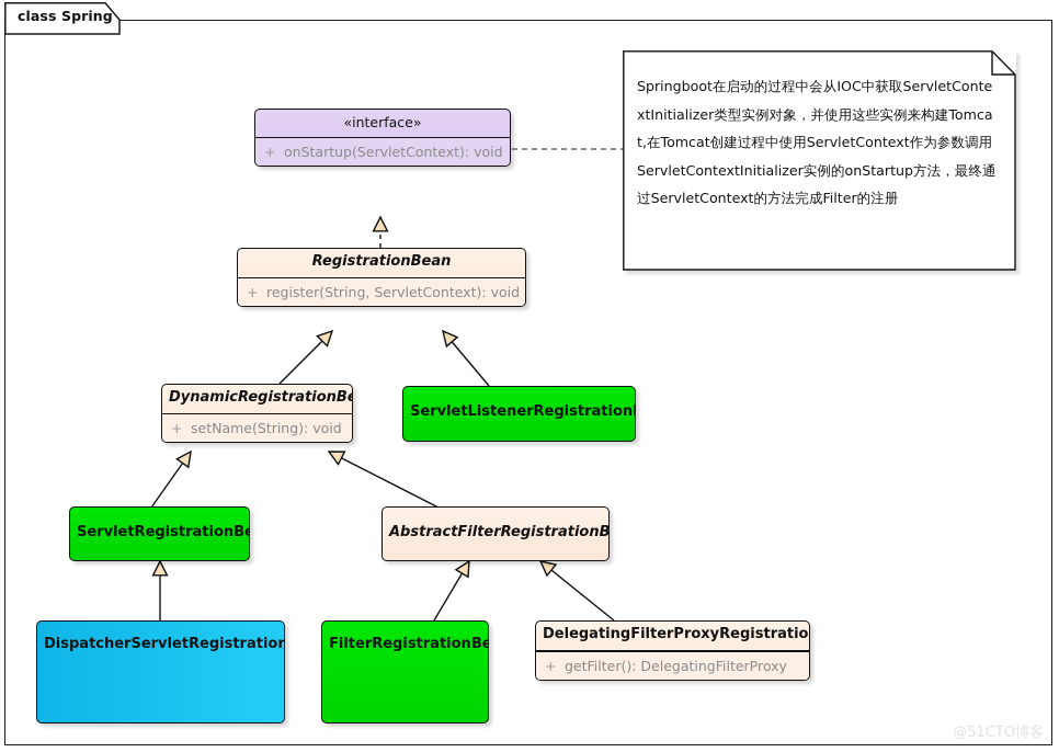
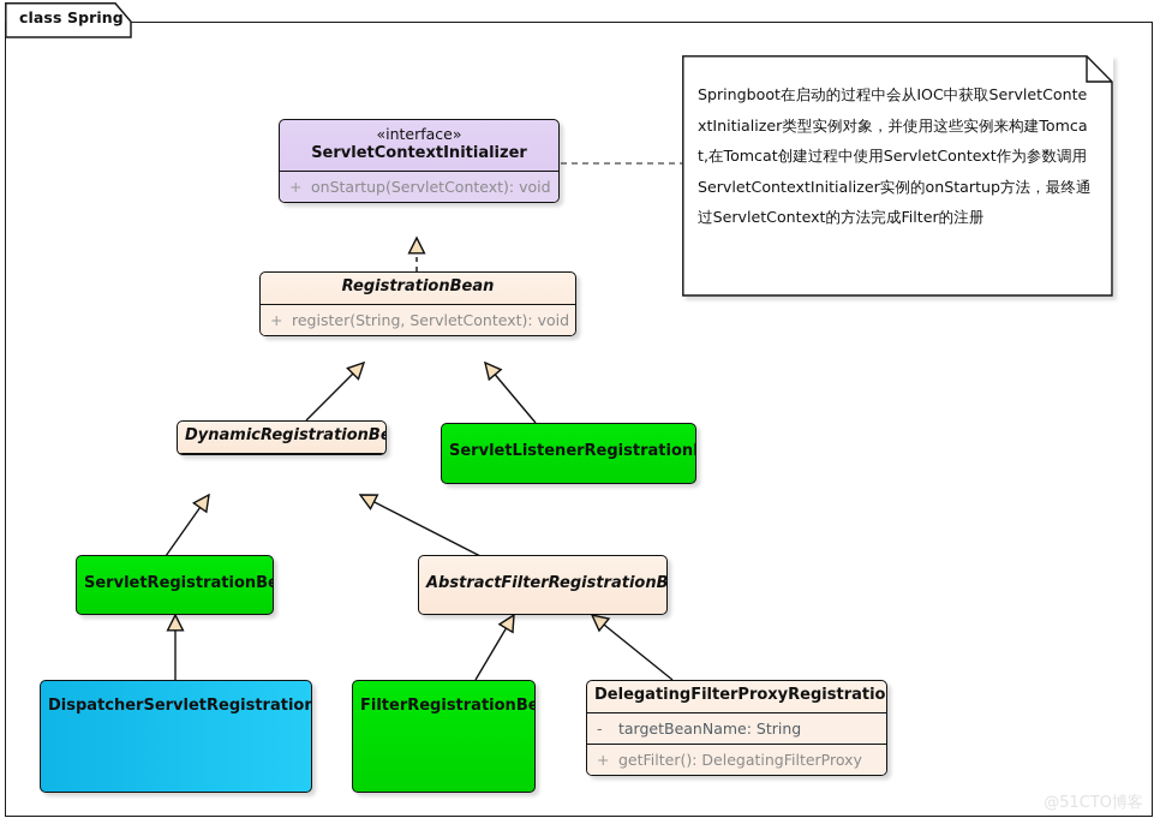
  class Spring
  «interface»
+ ServletContextInitializer
  + onStartup(ServletContext): void
  RegistrationBean
  + register(String, ServletContext): void
  DynamicRegistrationB
- + setName(String): void
  ServletListenerRegistration
  ServletRegistrationB
  AbstractFilterRegistrationB
  DispatcherServletRegistration
  FilterRegistrationBe
  DelegatingFilterProxyRegistratio
+ - targetBeanName: String
  + getFilter(): DelegatingFilterProxy
  Springboot在启动的过程中会从IOC中获取ServletContextInitializer类型实例对象，并使用这些实例来构建Tomcat,在Tomcat创建过程中使用ServletContext作为参数调用ServletContextInitializer实例的onStartup方法，最终通过ServletContext的方法完成Filter的注册
  @51CTO博客
